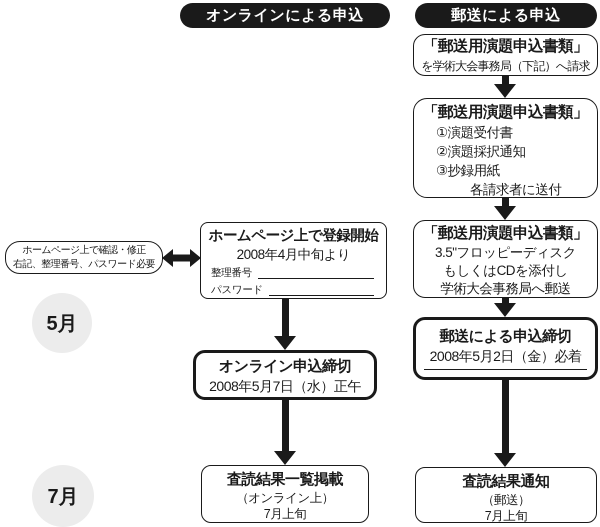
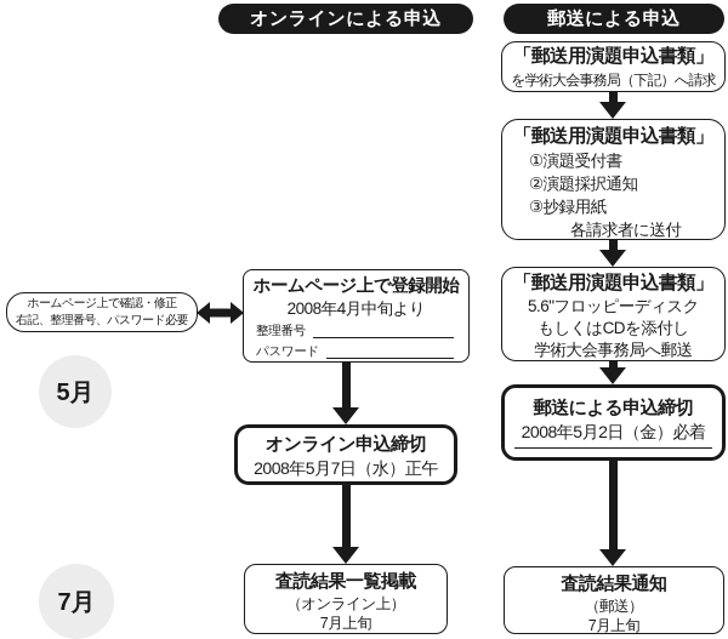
  オンラインによる申込
  郵送による申込
  「郵送用演題申込書類」
  を学術大会事務局（下記）へ請求
  「郵送用演題申込書類」
  ①演題受付書
  ②演題採択通知
  ③抄録用紙
  各請求者に送付
  「郵送用演題申込書類」
- 3.5"フロッピーディスク
+ 5.6"フロッピーディスク
  もしくはCDを添付し
  学術大会事務局へ郵送
  郵送による申込締切
  2008年5月2日（金）必着
  査読結果通知
  （郵送）
  7月上旬
  ホームページ上で確認・修正
  右記、整理番号、パスワード必要
  ホームページ上で登録開始
  2008年4月中旬より
  整理番号
  パスワード
  オンライン申込締切
  2008年5月7日（水）正午
  査読結果一覧掲載
  （オンライン上）
  7月上旬
  5月
  7月
